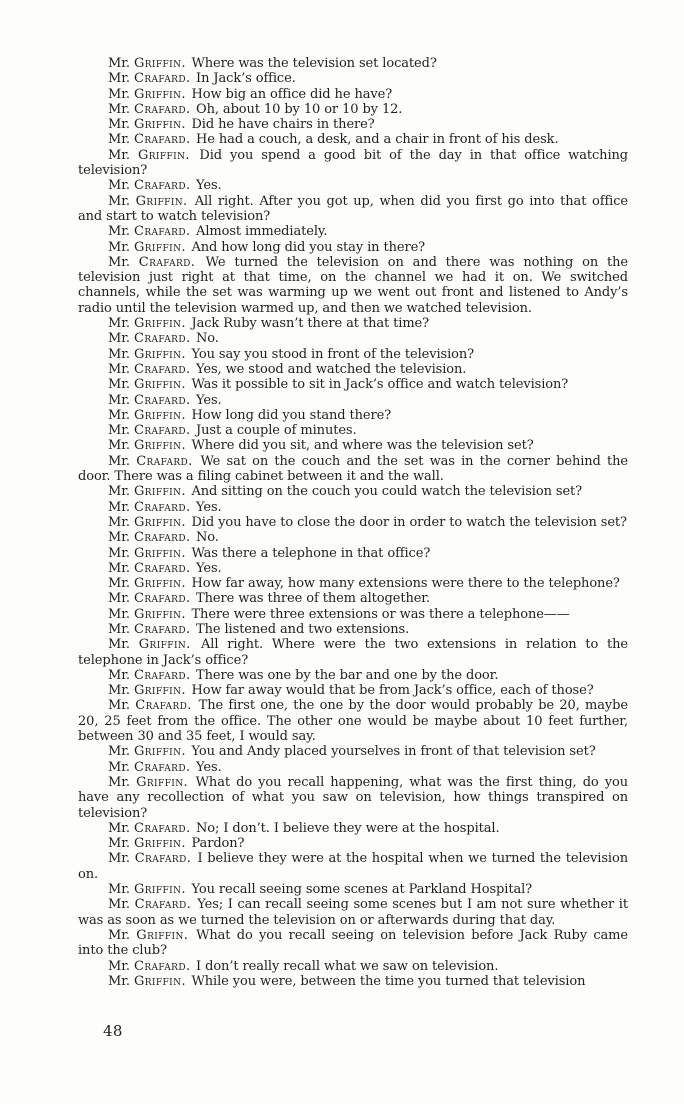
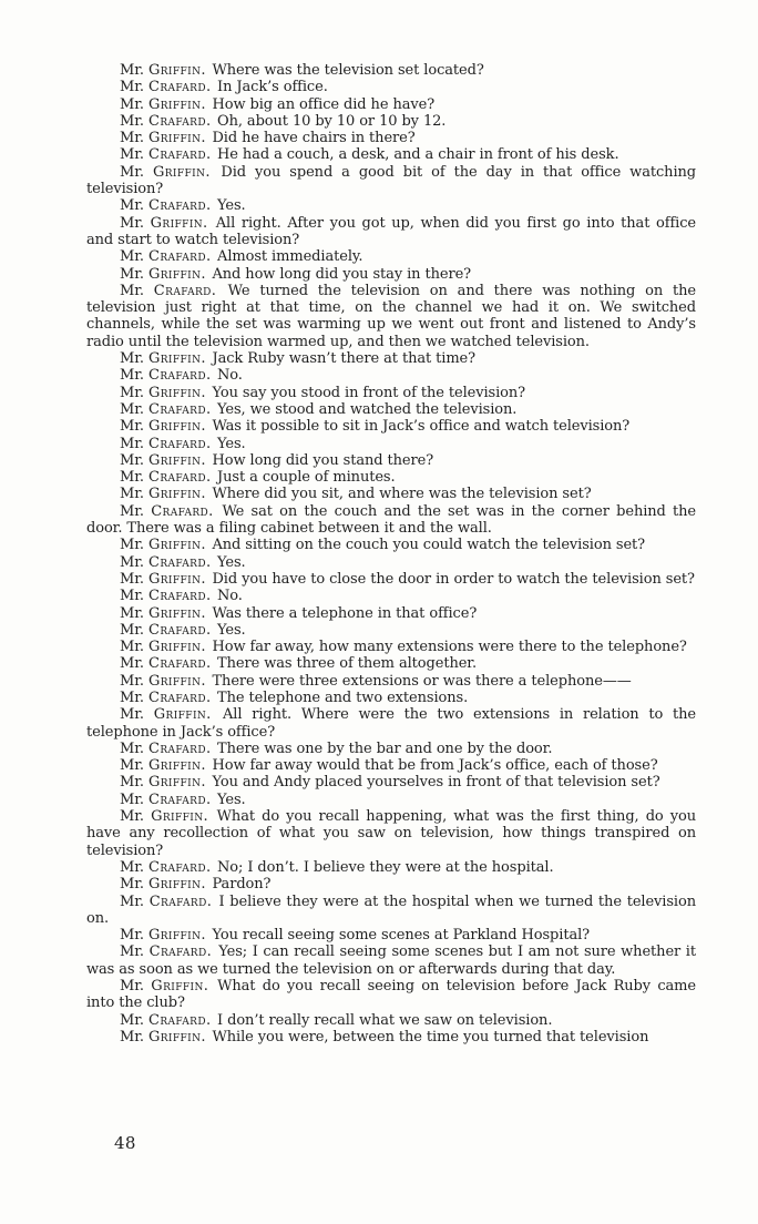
  Mr. Griffin. Where was the television set located?
  Mr. Crafard. In Jack’s office.
  Mr. Griffin. How big an office did he have?
  Mr. Crafard. Oh, about 10 by 10 or 10 by 12.
  Mr. Griffin. Did he have chairs in there?
  Mr. Crafard. He had a couch, a desk, and a chair in front of his desk.
  Mr. Griffin. Did you spend a good bit of the day in that office watching television?
  Mr. Crafard. Yes.
  Mr. Griffin. All right. After you got up, when did you first go into that office and start to watch television?
  Mr. Crafard. Almost immediately.
  Mr. Griffin. And how long did you stay in there?
  Mr. Crafard. We turned the television on and there was nothing on the television just right at that time, on the channel we had it on. We switched channels, while the set was warming up we went out front and listened to Andy’s radio until the television warmed up, and then we watched television.
  Mr. Griffin. Jack Ruby wasn’t there at that time?
  Mr. Crafard. No.
  Mr. Griffin. You say you stood in front of the television?
  Mr. Crafard. Yes, we stood and watched the television.
  Mr. Griffin. Was it possible to sit in Jack’s office and watch television?
  Mr. Crafard. Yes.
  Mr. Griffin. How long did you stand there?
  Mr. Crafard. Just a couple of minutes.
  Mr. Griffin. Where did you sit, and where was the television set?
  Mr. Crafard. We sat on the couch and the set was in the corner behind the door. There was a filing cabinet between it and the wall.
  Mr. Griffin. And sitting on the couch you could watch the television set?
  Mr. Crafard. Yes.
  Mr. Griffin. Did you have to close the door in order to watch the television set?
  Mr. Crafard. No.
  Mr. Griffin. Was there a telephone in that office?
  Mr. Crafard. Yes.
  Mr. Griffin. How far away, how many extensions were there to the telephone?
  Mr. Crafard. There was three of them altogether.
  Mr. Griffin. There were three extensions or was there a telephone——
- Mr. Crafard. The listened and two extensions.
+ Mr. Crafard. The telephone and two extensions.
  Mr. Griffin. All right. Where were the two extensions in relation to the telephone in Jack’s office?
  Mr. Crafard. There was one by the bar and one by the door.
  Mr. Griffin. How far away would that be from Jack’s office, each of those?
- Mr. Crafard. The first one, the one by the door would probably be 20, maybe 20, 25 feet from the office. The other one would be maybe about 10 feet further, between 30 and 35 feet, I would say.
  Mr. Griffin. You and Andy placed yourselves in front of that television set?
  Mr. Crafard. Yes.
  Mr. Griffin. What do you recall happening, what was the first thing, do you have any recollection of what you saw on television, how things transpired on television?
  Mr. Crafard. No; I don’t. I believe they were at the hospital.
  Mr. Griffin. Pardon?
  Mr. Crafard. I believe they were at the hospital when we turned the television on.
  Mr. Griffin. You recall seeing some scenes at Parkland Hospital?
  Mr. Crafard. Yes; I can recall seeing some scenes but I am not sure whether it was as soon as we turned the television on or afterwards during that day.
  Mr. Griffin. What do you recall seeing on television before Jack Ruby came into the club?
  Mr. Crafard. I don’t really recall what we saw on television.
  Mr. Griffin. While you were, between the time you turned that television
  48
